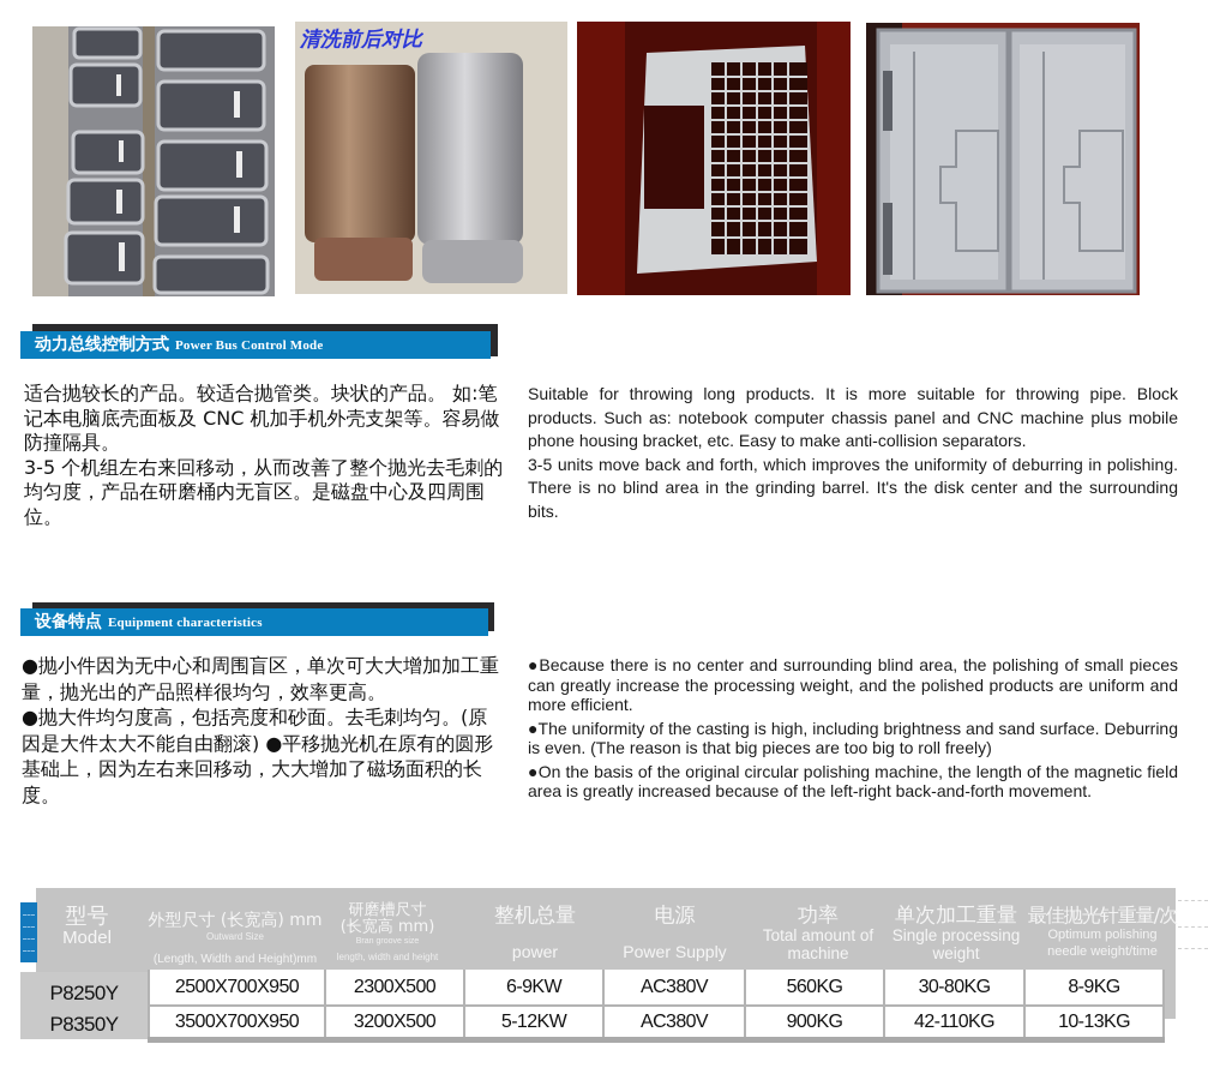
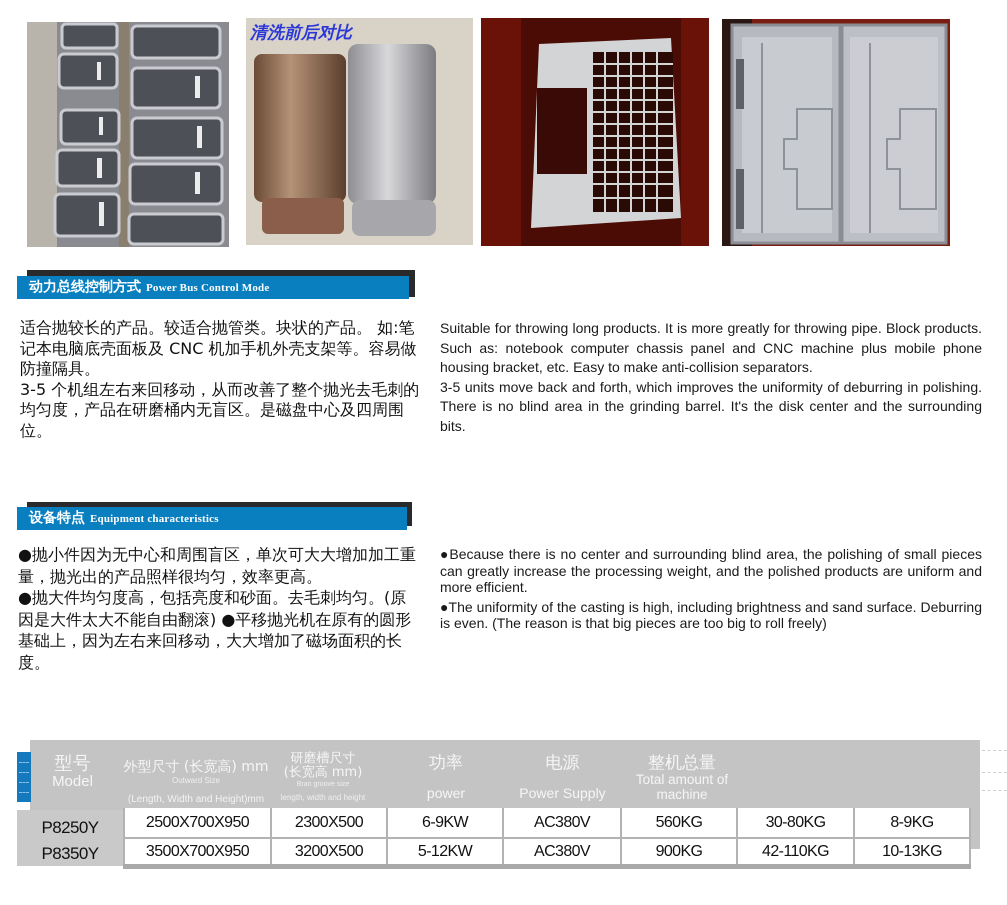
  清洗前后对比
  动力总线控制方式
  Power Bus Control Mode
  适合抛较长的产品。较适合抛管类。块状的产品。 如:笔记本电脑底壳面板及 CNC 机加手机外壳支架等。容易做防撞隔具。
  3-5 个机组左右来回移动，从而改善了整个抛光去毛刺的均匀度，产品在研磨桶内无盲区。是磁盘中心及四周围位。
- Suitable for throwing long products. It is more suitable for throwing pipe. Block products. Such as: notebook computer chassis panel and CNC machine plus mobile phone housing bracket, etc. Easy to make anti-collision separators.
+ Suitable for throwing long products. It is more greatly for throwing pipe. Block products. Such as: notebook computer chassis panel and CNC machine plus mobile phone housing bracket, etc. Easy to make anti-collision separators.
  3-5 units move back and forth, which improves the uniformity of deburring in polishing. There is no blind area in the grinding barrel. It's the disk center and the surrounding bits.
  设备特点
  Equipment characteristics
  ●抛小件因为无中心和周围盲区，单次可大大增加加工重量，抛光出的产品照样很均匀，效率更高。
  ●抛大件均匀度高，包括亮度和砂面。去毛刺均匀。(原因是大件太大不能自由翻滚) ●平移抛光机在原有的圆形基础上，因为左右来回移动，大大增加了磁场面积的长度。
  ●Because there is no center and surrounding blind area, the polishing of small pieces can greatly increase the processing weight, and the polished products are uniform and more efficient.
  ●The uniformity of the casting is high, including brightness and sand surface. Deburring is even. (The reason is that big pieces are too big to roll freely)
- ●On the basis of the original circular polishing machine, the length of the magnetic field area is greatly increased because of the left-right back-and-forth movement.
  型号
  Model
  外型尺寸 (长宽高) mm
  Outward Size
  (Length, Width and Height)mm
  研磨槽尺寸
  (长宽高 mm)
  length, width and height
- 整机总量
+ 功率
  power
  电源
  Power Supply
- 功率
+ 整机总量
  Total amount of
  machine
- 单次加工重量
- Single processing
- weight
- 最佳抛光针重量/次
- Optimum polishing
- needle weight/time
  2500X700X950
  2300X500
  6-9KW
  AC380V
  560KG
  30-80KG
  8-9KG
  3500X700X950
  3200X500
  5-12KW
  AC380V
  900KG
  42-110KG
  10-13KG
  P8250Y
  P8350Y
